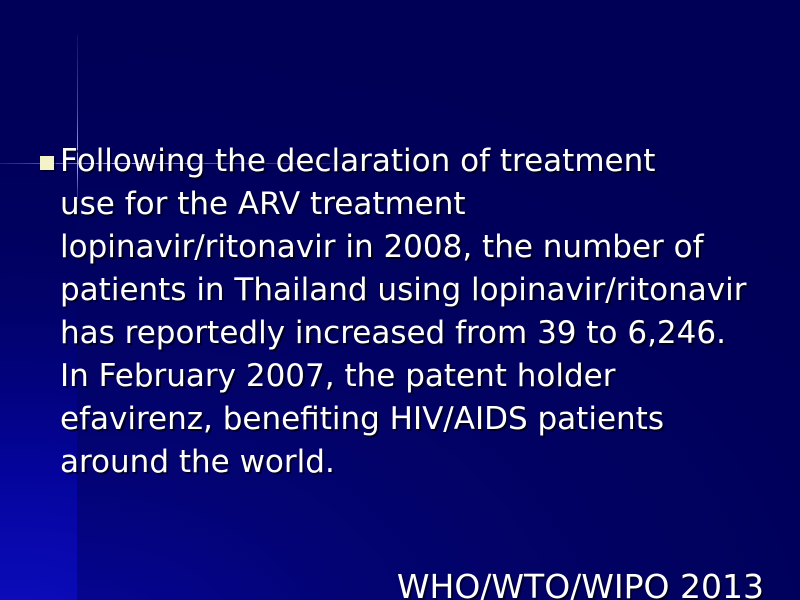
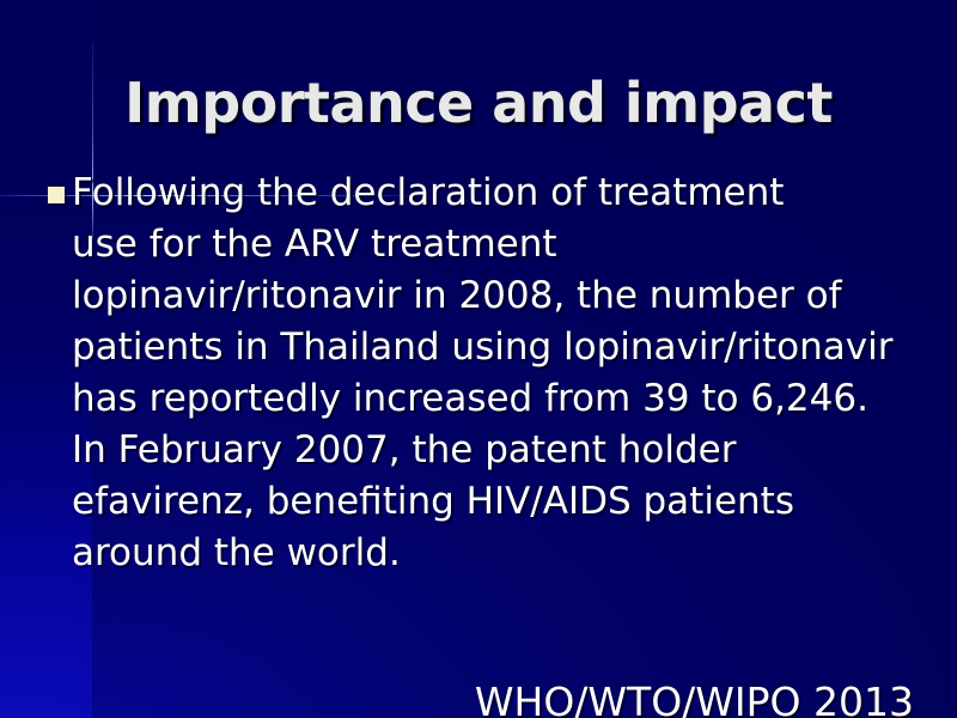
+ Importance and impact
  Following the declaration of treatment
  use for the ARV treatment
  lopinavir/ritonavir in 2008, the number of
  patients in Thailand using lopinavir/ritonavir
  has reportedly increased from 39 to 6,246.
  In February 2007, the patent holder
  efavirenz, benefiting HIV/AIDS patients
  around the world.
  WHO/WTO/WIPO 2013
